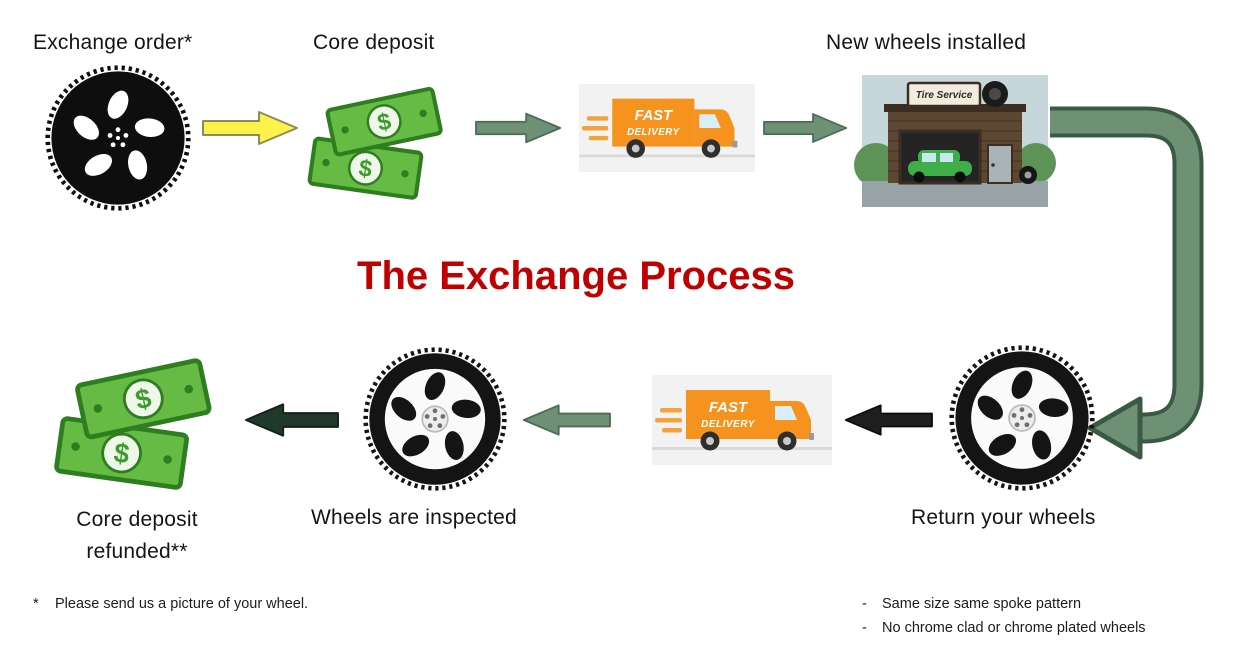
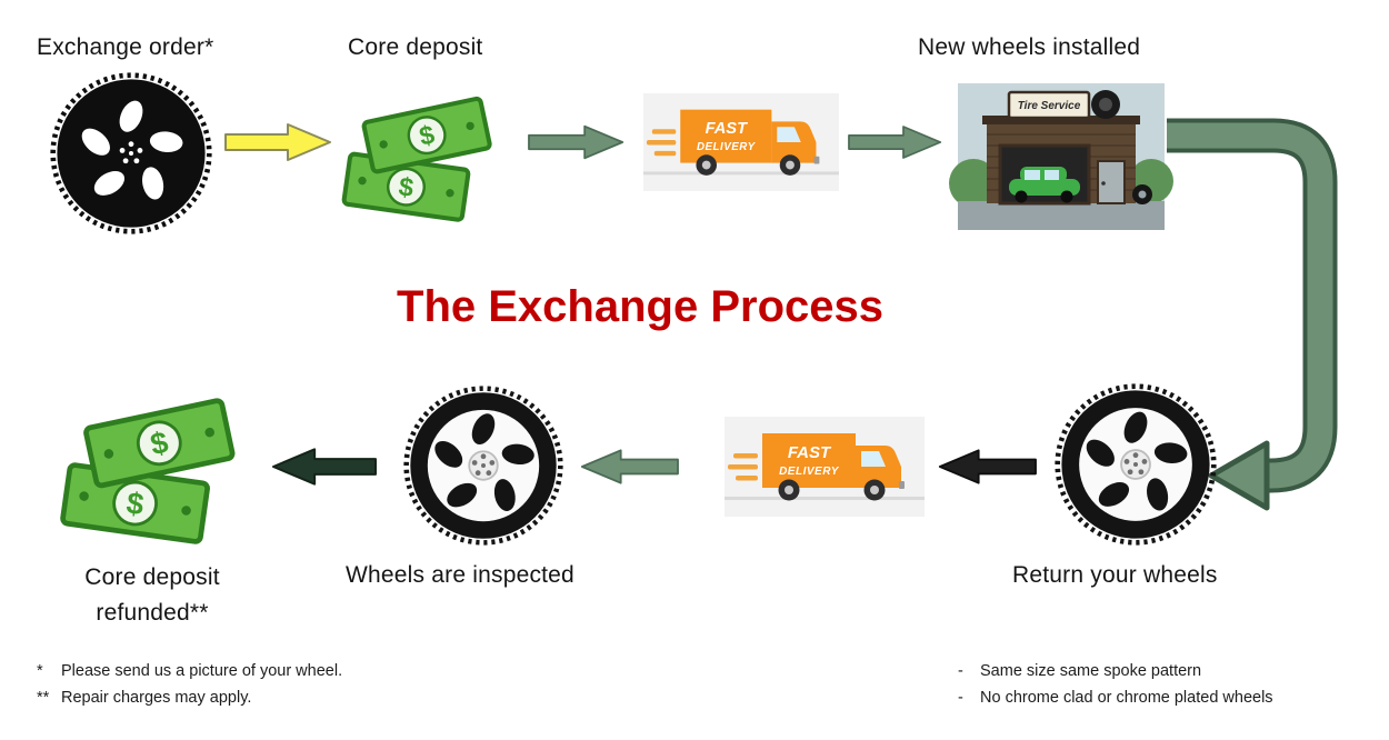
  Exchange order*
  Core deposit
  New wheels installed
  Tire Service
  The Exchange Process
  Core deposit refunded**
  Wheels are inspected
  Return your wheels
  *
  Please send us a picture of your wheel.
+ **
+ Repair charges may apply.
  -
  Same size same spoke pattern
  -
  No chrome clad or chrome plated wheels
